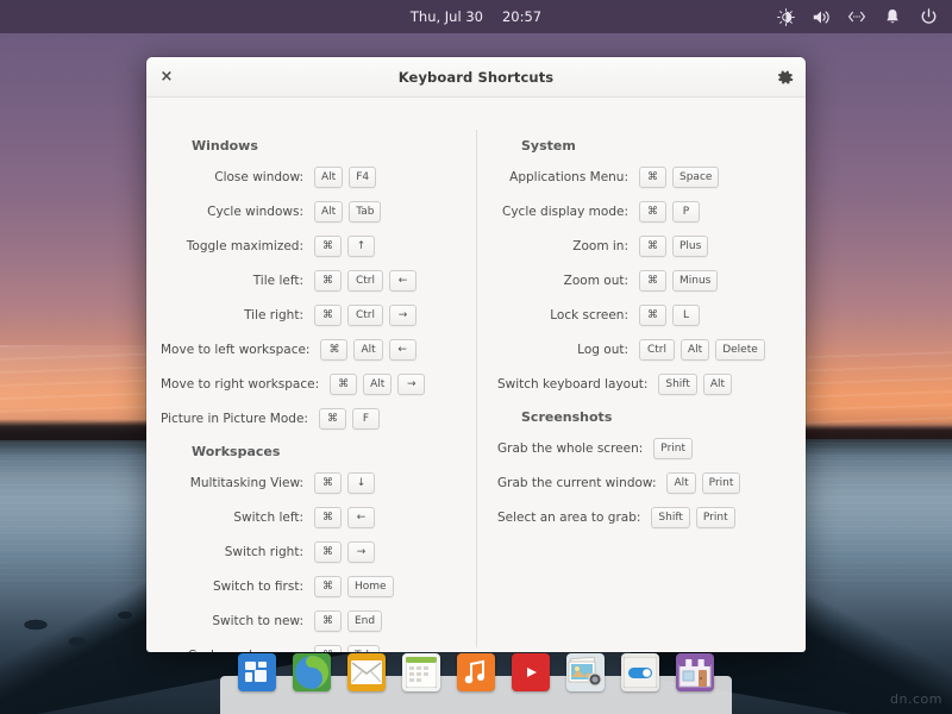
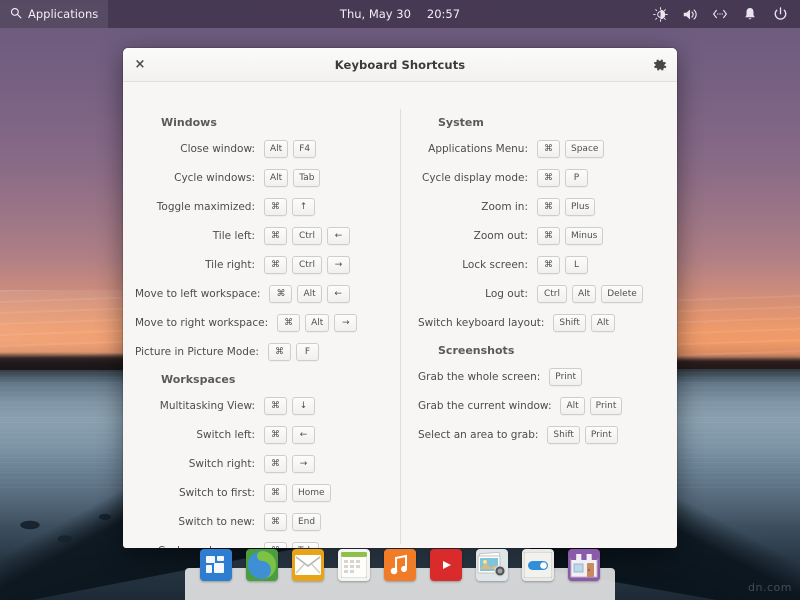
+ Applications
- Thu, Jul 30
+ Thu, May 30
  20:57
  ×
  Keyboard Shortcuts
  Windows
  Close window:
  Alt
  F4
  Cycle windows:
  Alt
  Tab
  Toggle maximized:
  ⌘
  ↑
  Tile left:
  ⌘
  Ctrl
  ←
  Tile right:
  ⌘
  Ctrl
  →
  Move to left workspace:
  ⌘
  Alt
  ←
  Move to right workspace:
  ⌘
  Alt
  →
  Picture in Picture Mode:
  ⌘
  F
  Workspaces
  Multitasking View:
  ⌘
  ↓
  Switch left:
  ⌘
  ←
  Switch right:
  ⌘
  →
  Switch to first:
  ⌘
  Home
  Switch to new:
  ⌘
  End
  System
  Applications Menu:
  ⌘
  Space
  Cycle display mode:
  ⌘
  P
  Zoom in:
  ⌘
  Plus
  Zoom out:
  ⌘
  Minus
  Lock screen:
  ⌘
  L
  Log out:
  Ctrl
  Alt
  Delete
  Switch keyboard layout:
  Shift
  Alt
  Screenshots
  Grab the whole screen:
  Print
  Grab the current window:
  Alt
  Print
  Select an area to grab:
  Shift
  Print
  dn.com
